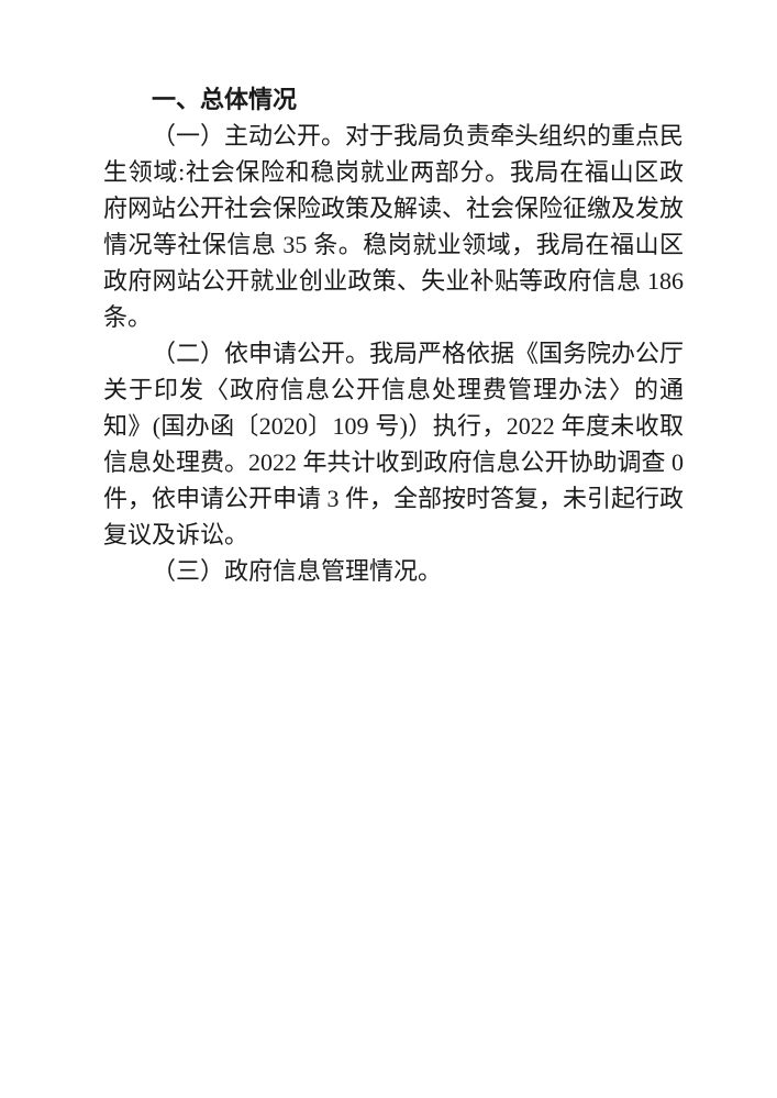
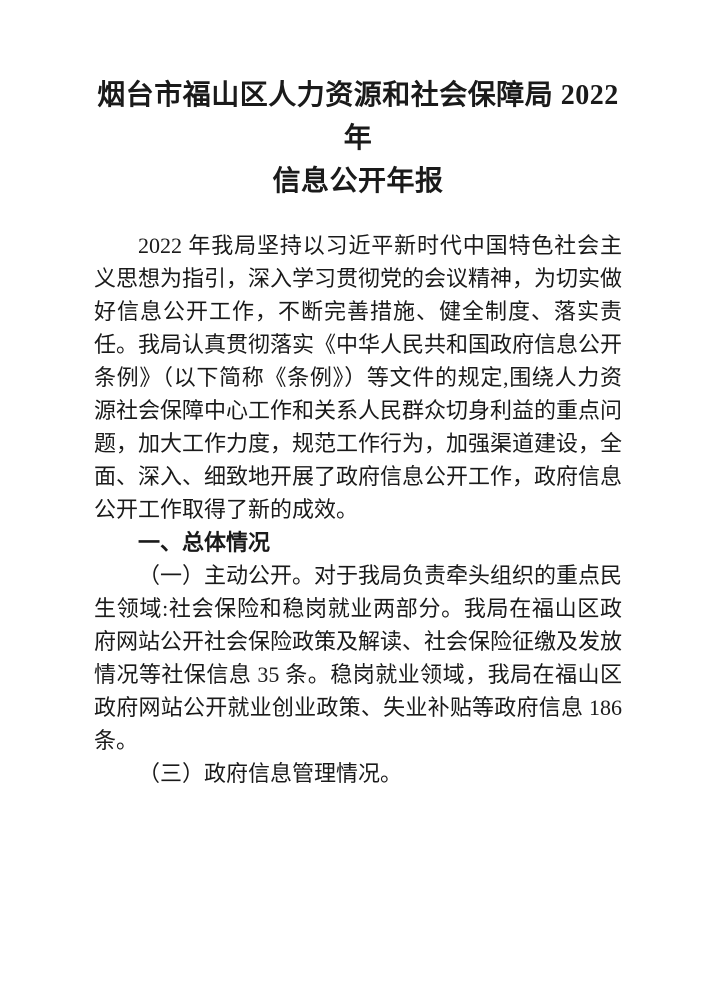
+ 烟台市福山区人力资源和社会保障局 2022 年
+ 信息公开年报
+ 2022 年我局坚持以习近平新时代中国特色社会主义思想为指引，深入学习贯彻党的会议精神，为切实做好信息公开工作，不断完善措施、健全制度、落实责任。我局认真贯彻落实《中华人民共和国政府信息公开条例》（以下简称《条例》）等文件的规定,围绕人力资源社会保障中心工作和关系人民群众切身利益的重点问题，加大工作力度，规范工作行为，加强渠道建设，全面、深入、细致地开展了政府信息公开工作，政府信息公开工作取得了新的成效。
  一、总体情况
  （一）主动公开。对于我局负责牵头组织的重点民生领域:社会保险和稳岗就业两部分。我局在福山区政府网站公开社会保险政策及解读、社会保险征缴及发放情况等社保信息 35 条。稳岗就业领域，我局在福山区政府网站公开就业创业政策、失业补贴等政府信息 186 条。
- （二）依申请公开。我局严格依据《国务院办公厅关于印发〈政府信息公开信息处理费管理办法〉的通知》(国办函〔2020〕109 号)）执行，2022 年度未收取信息处理费。2022 年共计收到政府信息公开协助调查 0 件，依申请公开申请 3 件，全部按时答复，未引起行政复议及诉讼。
  （三）政府信息管理情况。
